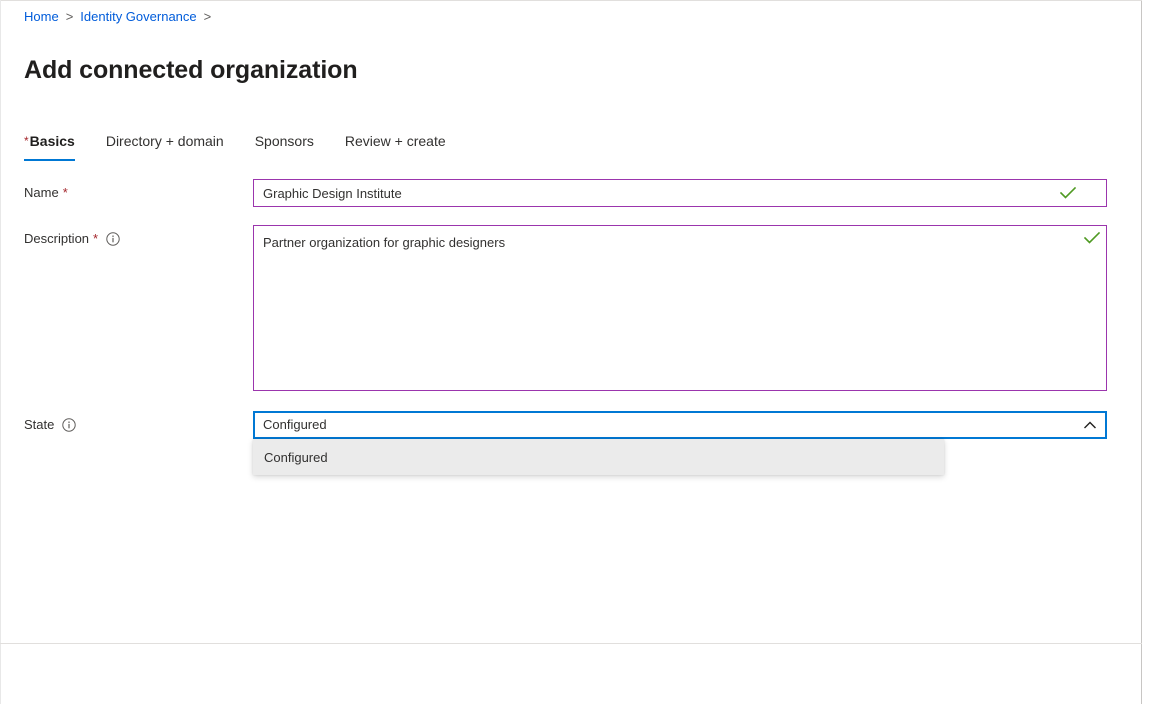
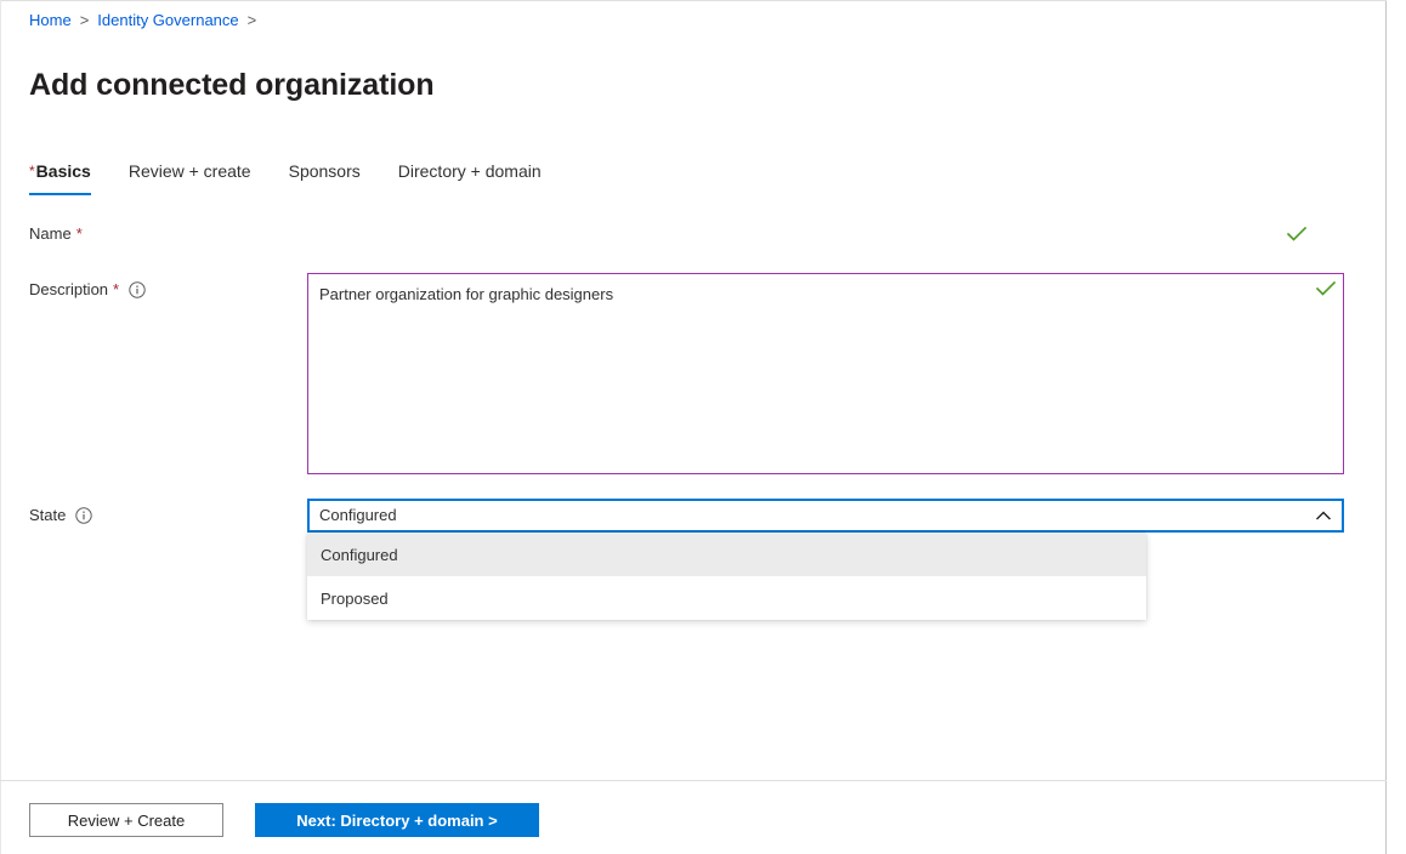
  Home
  >
  Identity Governance
  >
  Add connected organization
  *Basics
- Directory + domain
+ Review + create
  Sponsors
- Review + create
+ Directory + domain
  Name
  *
- Graphic Design Institute
  Description
  *
  Partner organization for graphic designers
  State
  Configured
  Configured
+ Proposed
+ Review + Create
+ Next: Directory + domain >
